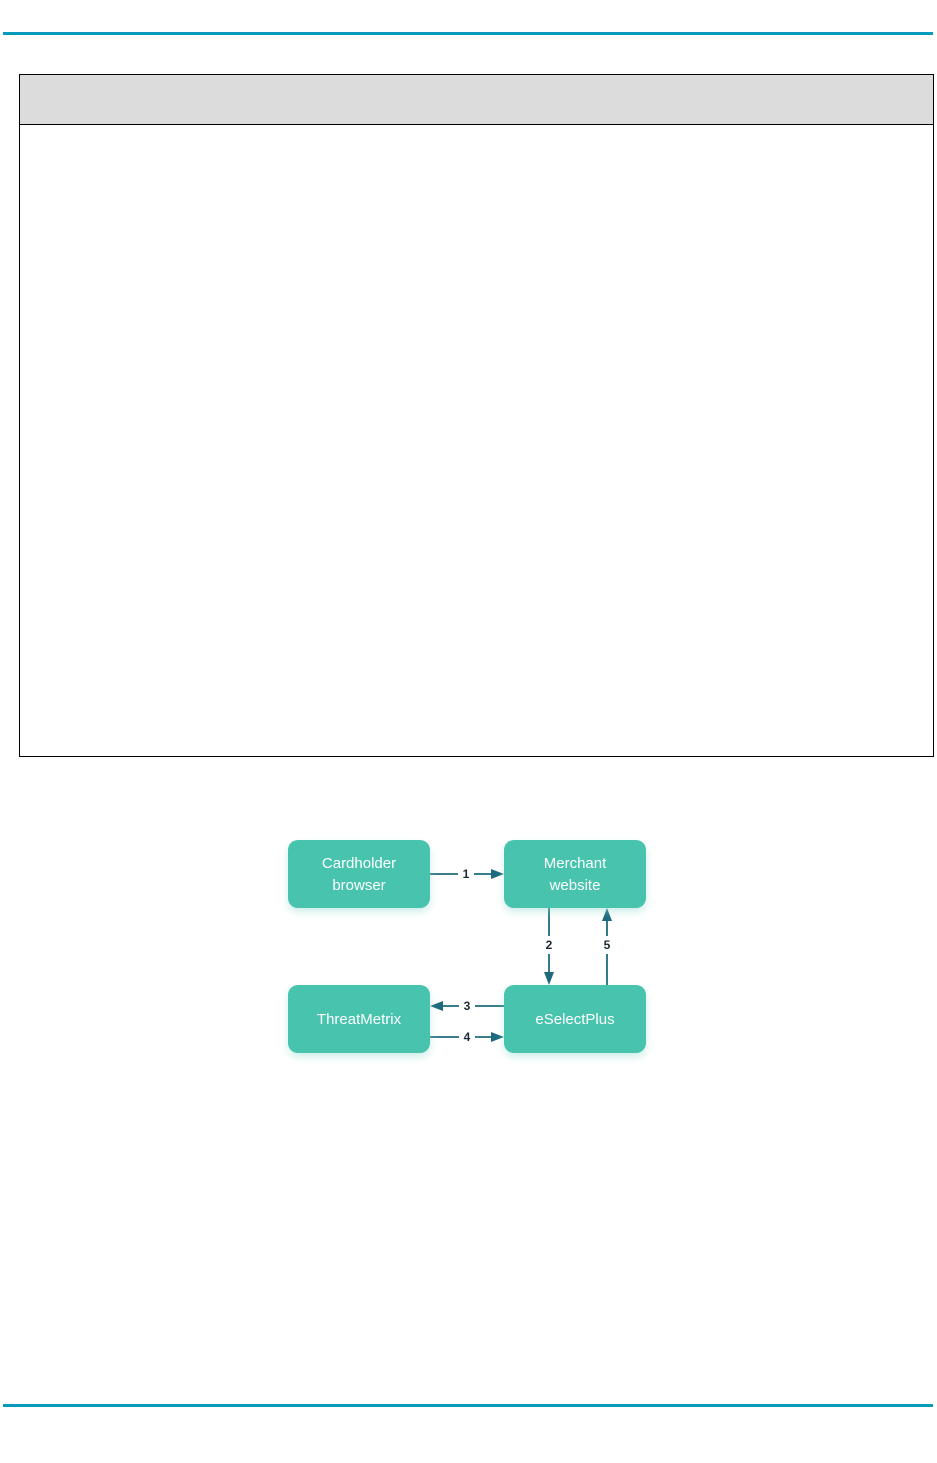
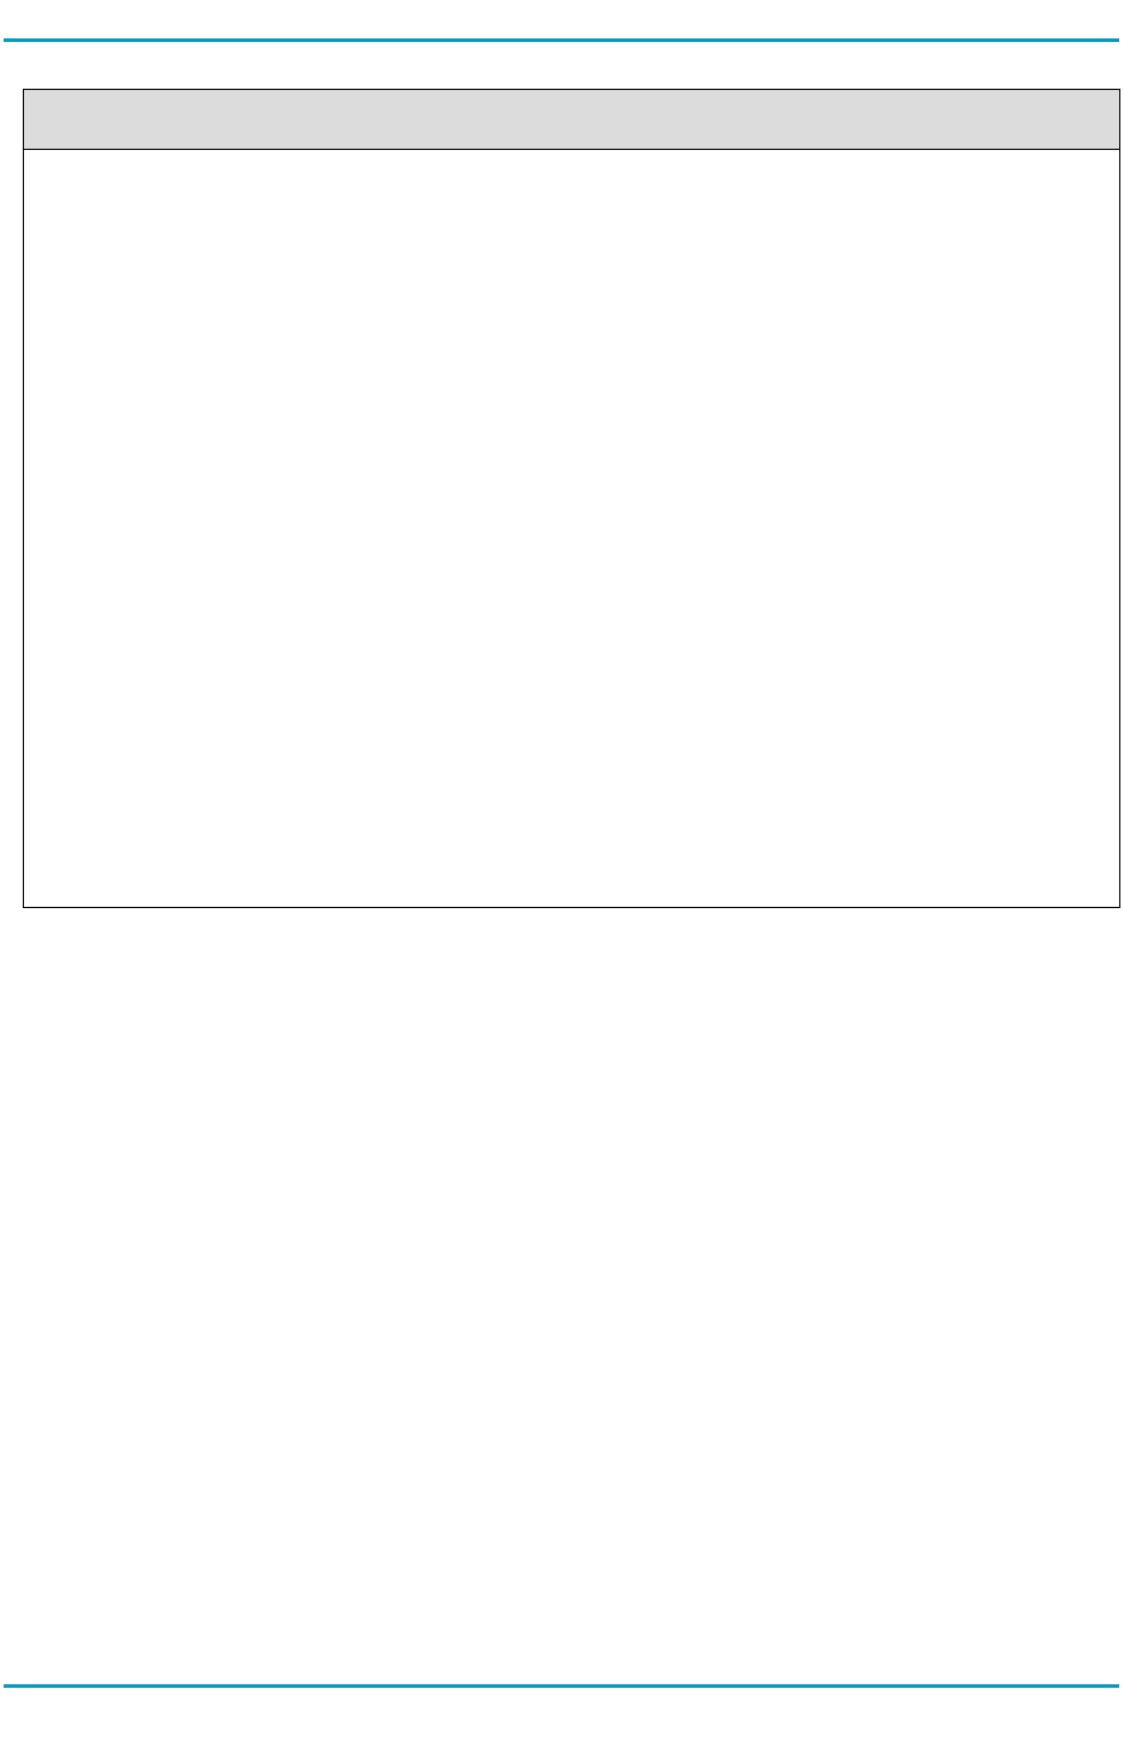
- 1
- 2
- 5
- 3
- 4
- Cardholder
- browser
- Merchant
- website
- ThreatMetrix
- eSelectPlus
